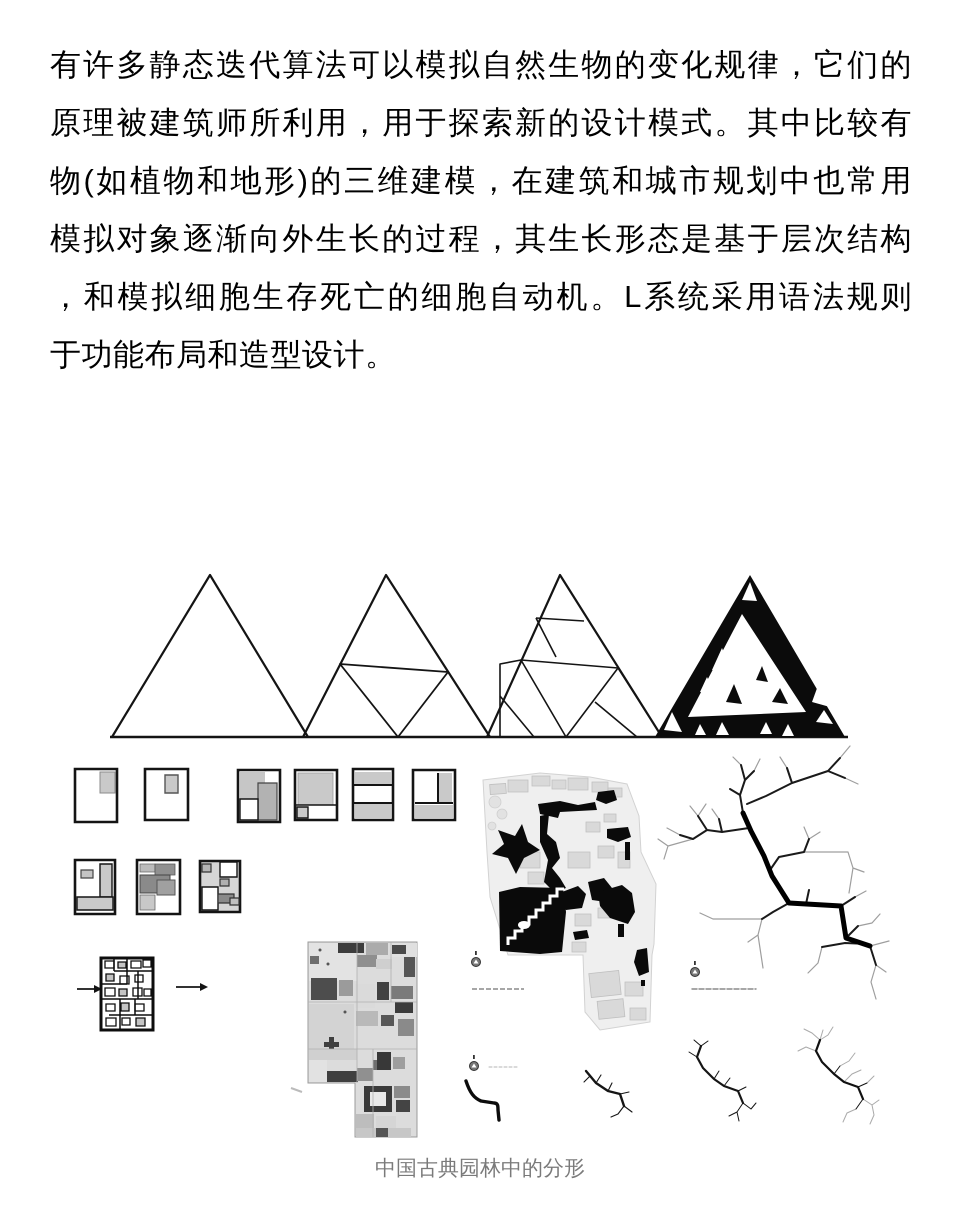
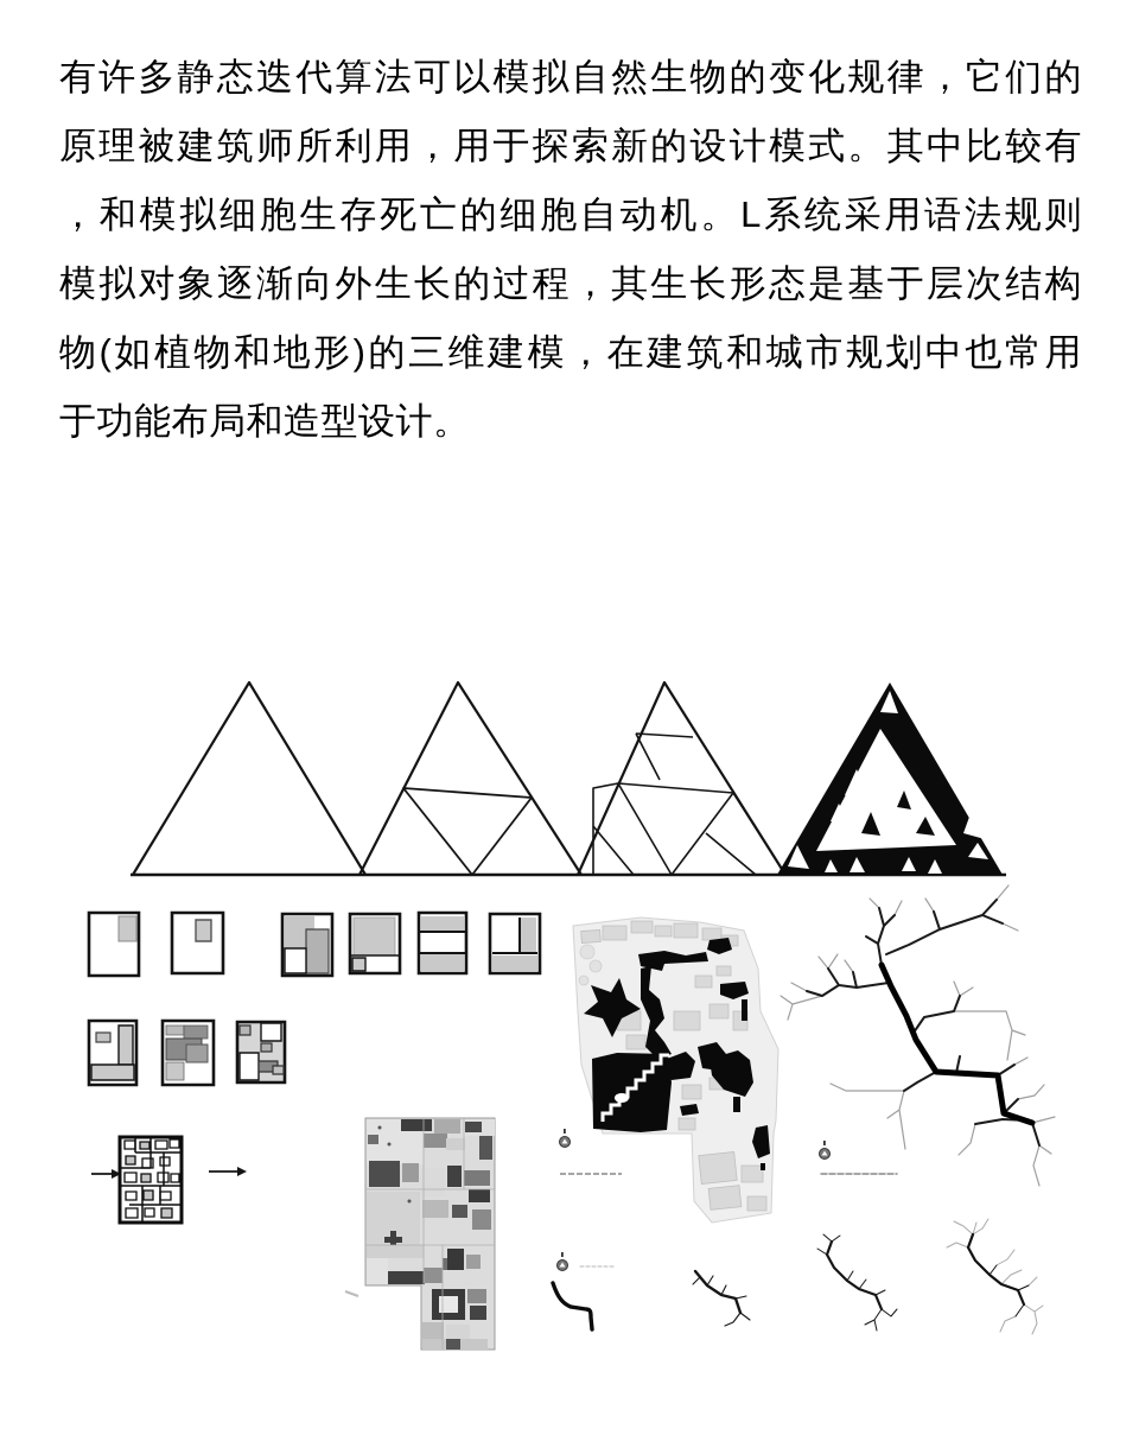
  有许多静态迭代算法可以模拟自然生物的变化规律，它们的
  原理被建筑师所利用，用于探索新的设计模式。其中比较有
- 物(如植物和地形)的三维建模，在建筑和城市规划中也常用
+ ，和模拟细胞生存死亡的细胞自动机。L系统采用语法规则
  模拟对象逐渐向外生长的过程，其生长形态是基于层次结构
- ，和模拟细胞生存死亡的细胞自动机。L系统采用语法规则
+ 物(如植物和地形)的三维建模，在建筑和城市规划中也常用
  于功能布局和造型设计。
- 中国古典园林中的分形
